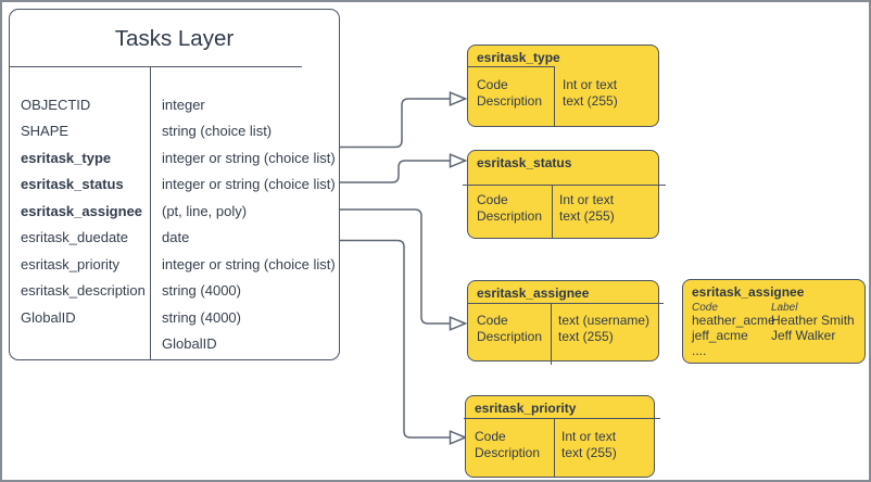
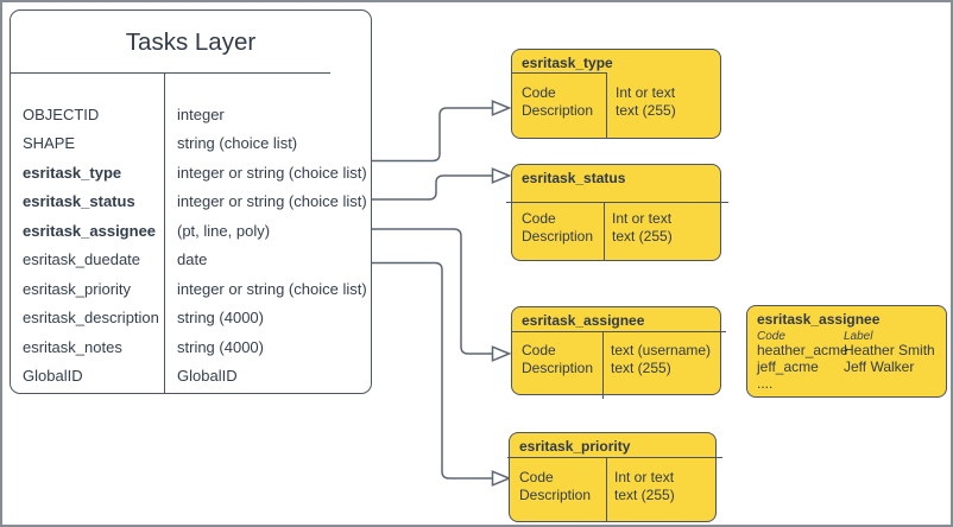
  Tasks Layer
  OBJECTID
  SHAPE
  esritask_type
  esritask_status
  esritask_assignee
  esritask_duedate
  esritask_priority
  esritask_description
+ esritask_notes
  GlobalID
  integer
  string (choice list)
  integer or string (choice list)
  integer or string (choice list)
  (pt, line, poly)
  date
  integer or string (choice list)
  string (4000)
  string (4000)
  GlobalID
  esritask_type
  Code
  Description
  Int or text
  text (255)
  esritask_status
  Code
  Description
  Int or text
  text (255)
  esritask_assignee
  Code
  Description
  text (username)
  text (255)
  esritask_priority
  Code
  Description
  Int or text
  text (255)
  esritask_assignee
  Code Label
  heather_acm Heather Smith
  jeff_acme Jeff Walker
  ....
